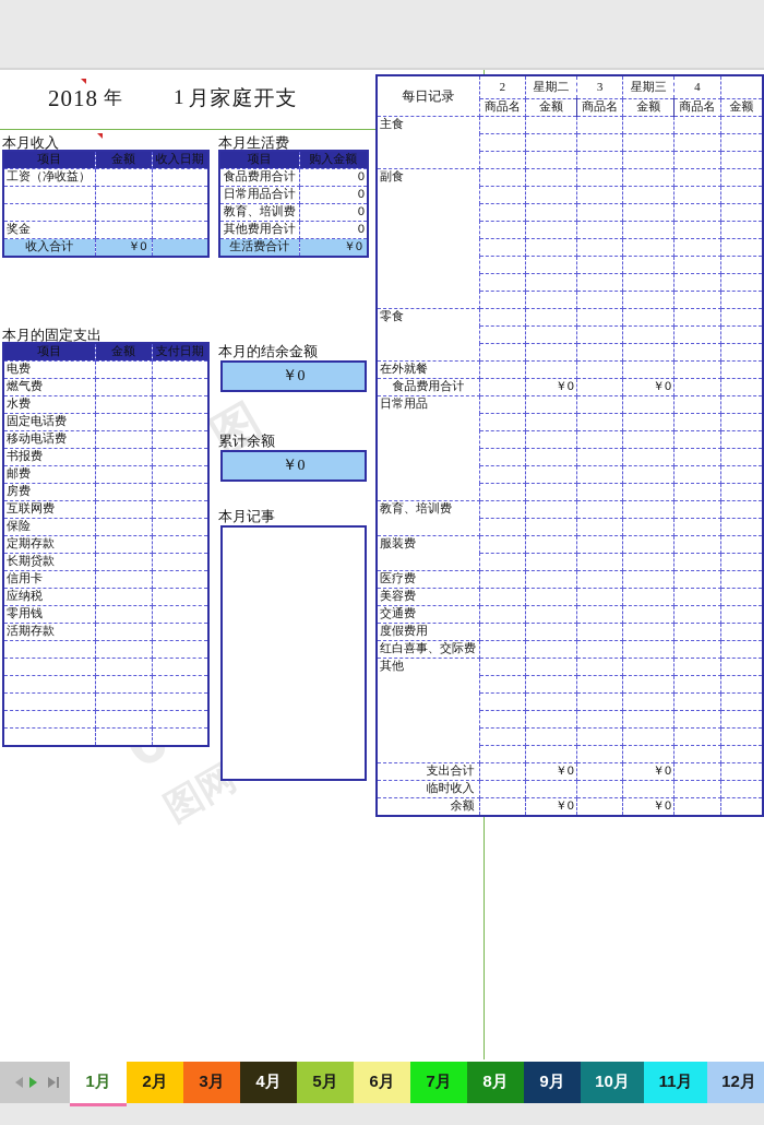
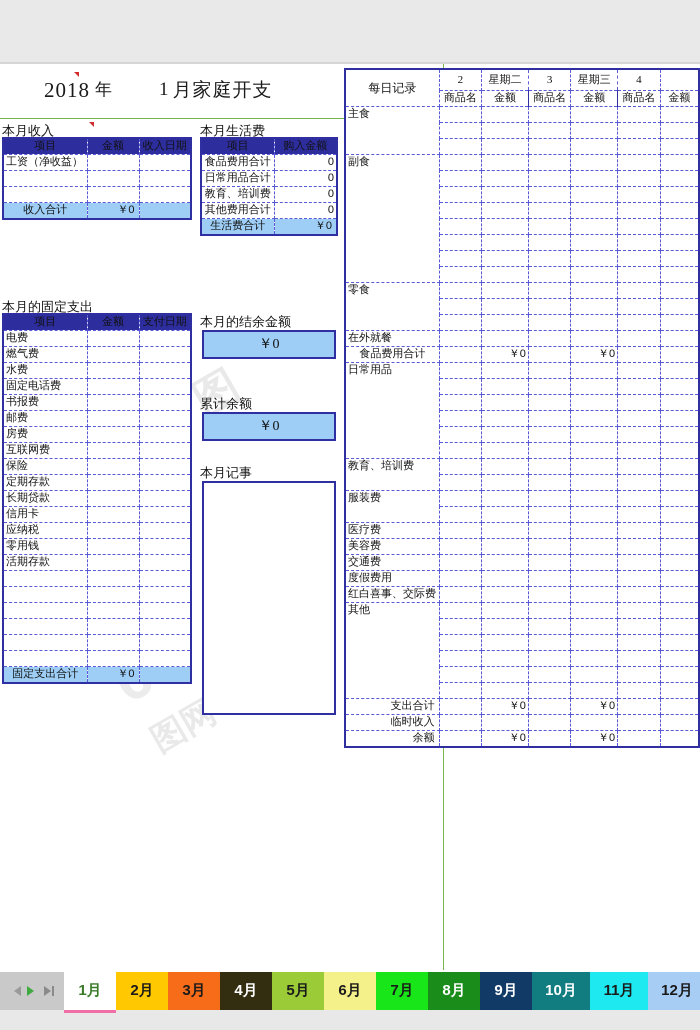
  2018
  年
  1
  月家庭开支
  本月收入
  项目	金额	收入日期
  工资（净收益）
- 奖金
  收入合计	￥0
  本月生活费
  项目	购入金额
  食品费用合计	0
  日常用品合计	0
  教育、培训费	0
  其他费用合计	0
  生活费合计	￥0
  本月的固定支出
  项目	金额	支付日期
  电费
  燃气费
  水费
  固定电话费
- 移动电话费
  书报费
  邮费
  房费
  互联网费
  保险
  定期存款
  长期贷款
  信用卡
  应纳税
  零用钱
  活期存款
+ 固定支出合计	￥0
  本月的结余金额
  ￥0
  累计余额
  ￥0
  本月记事
  每日记录	2	星期二	3	星期三	4
  商品名	金额	商品名	金额	商品名	金额
  主食
  副食
  零食
  在外就餐
  食品费用合计		￥0		￥0
  日常用品
  教育、培训费
  服装费
  医疗费
  美容费
  交通费
  度假费用
  红白喜事、交际费
  其他
  支出合计		￥0		￥0
  临时收入
  余额		￥0		￥0
  1月
  2月
  3月
  4月
  5月
  6月
  7月
  8月
  9月
  10月
  11月
  12月
